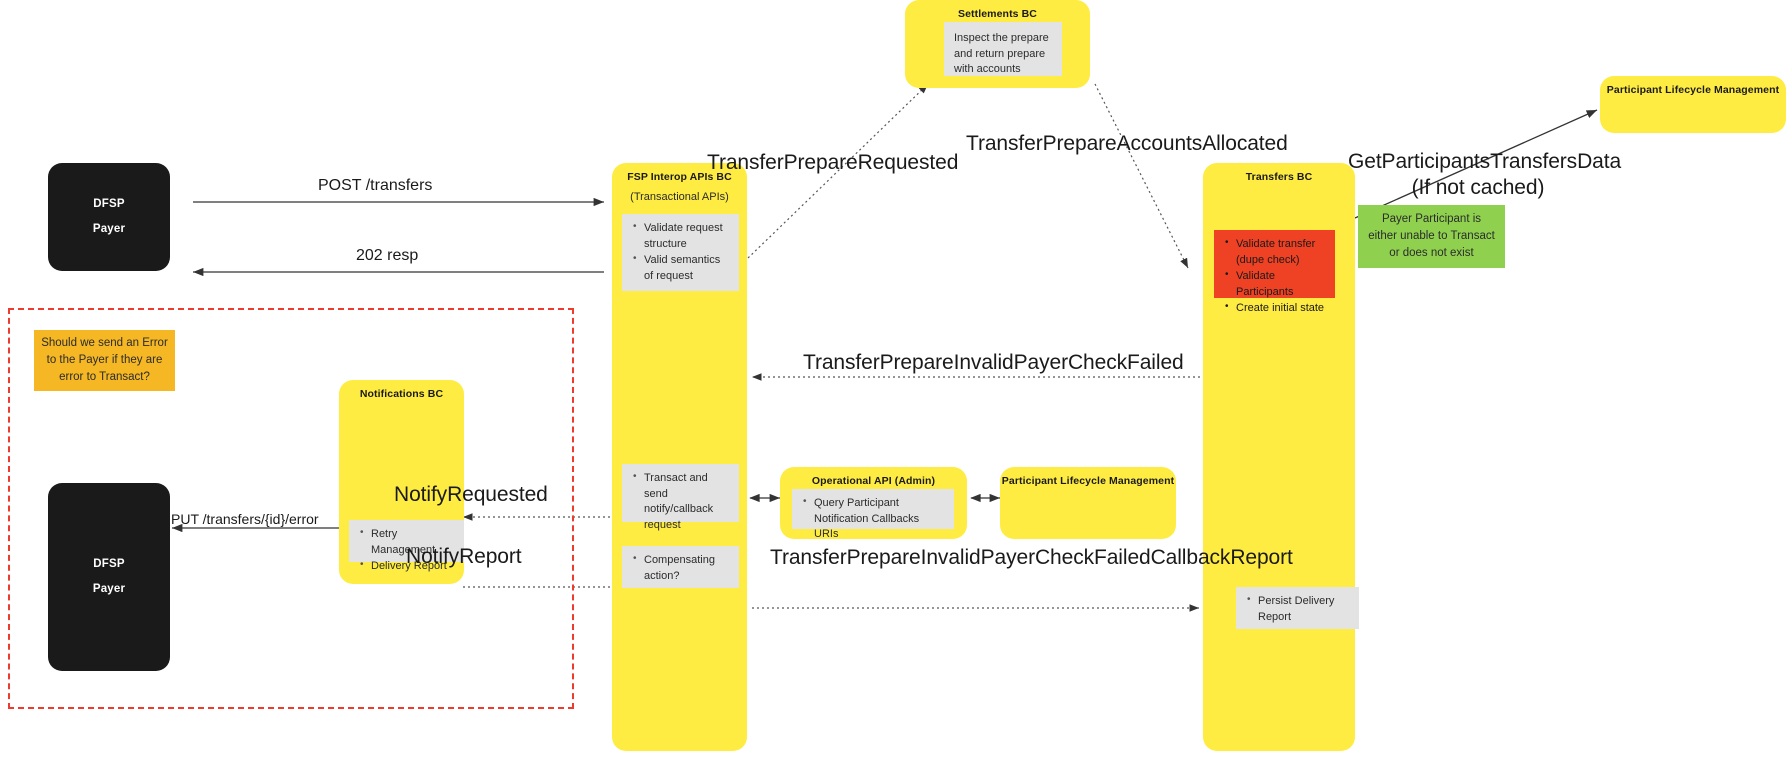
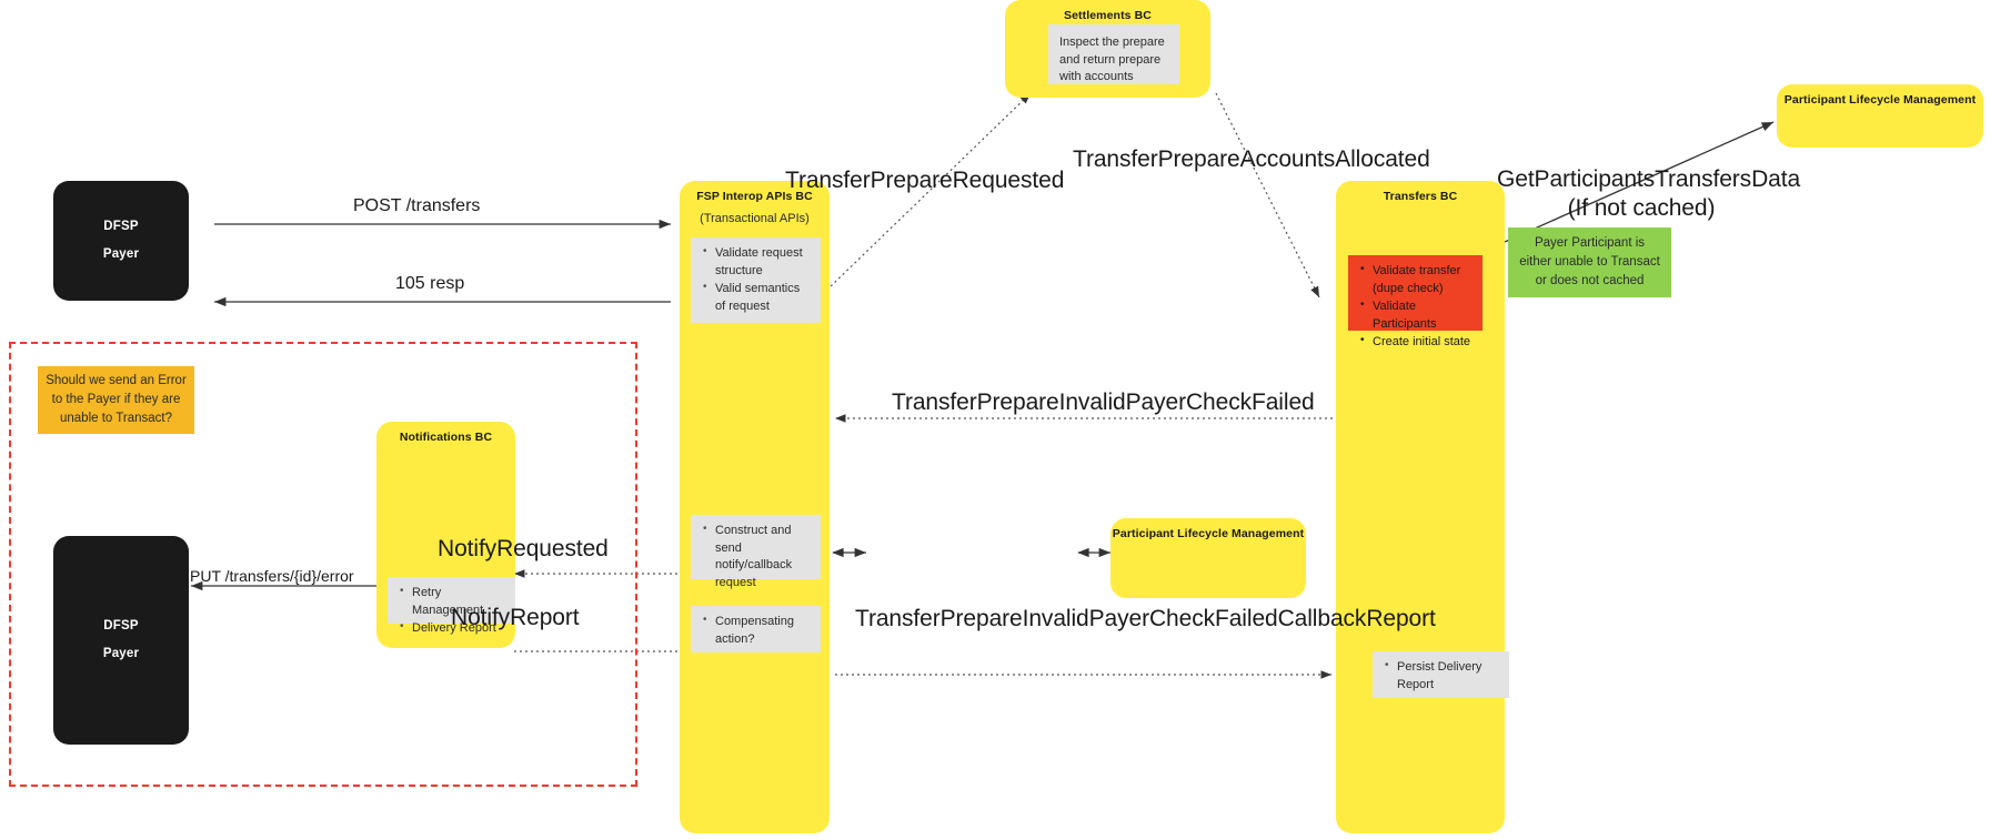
  DFSP
  Payer
  DFSP
  Payer
  Settlements BC
  Inspect the prepare and return prepare with accounts
  FSP Interop APIs BC
  (Transactional APIs)
  Validate request structure
  Valid semantics of request
- Transact and send notify/callback request
+ Construct and send notify/callback request
  Compensating action?
  Transfers BC
  Validate transfer (dupe check)
  Validate Participants
  Create initial state
  Persist Delivery Report
  Notifications BC
  Retry Management
  Delivery Report
- Operational API (Admin)
- Query Participant Notification Callbacks URIs
  Participant Lifecycle Management
  Participant Lifecycle Management
- Payer Participant is either unable to Transact or does not exist
+ Payer Participant is either unable to Transact or does not cached
- Should we send an Error to the Payer if they are error to Transact?
+ Should we send an Error to the Payer if they are unable to Transact?
  POST /transfers
- 202 resp
+ 105 resp
  TransferPrepareRequested
  TransferPrepareAccountsAllocated
  GetParticipantsTransfersData
  (If not cached)
  TransferPrepareInvalidPayerCheckFailed
  NotifyRequested
  NotifyReport
  PUT /transfers/{id}/error
  TransferPrepareInvalidPayerCheckFailedCallbackReport
